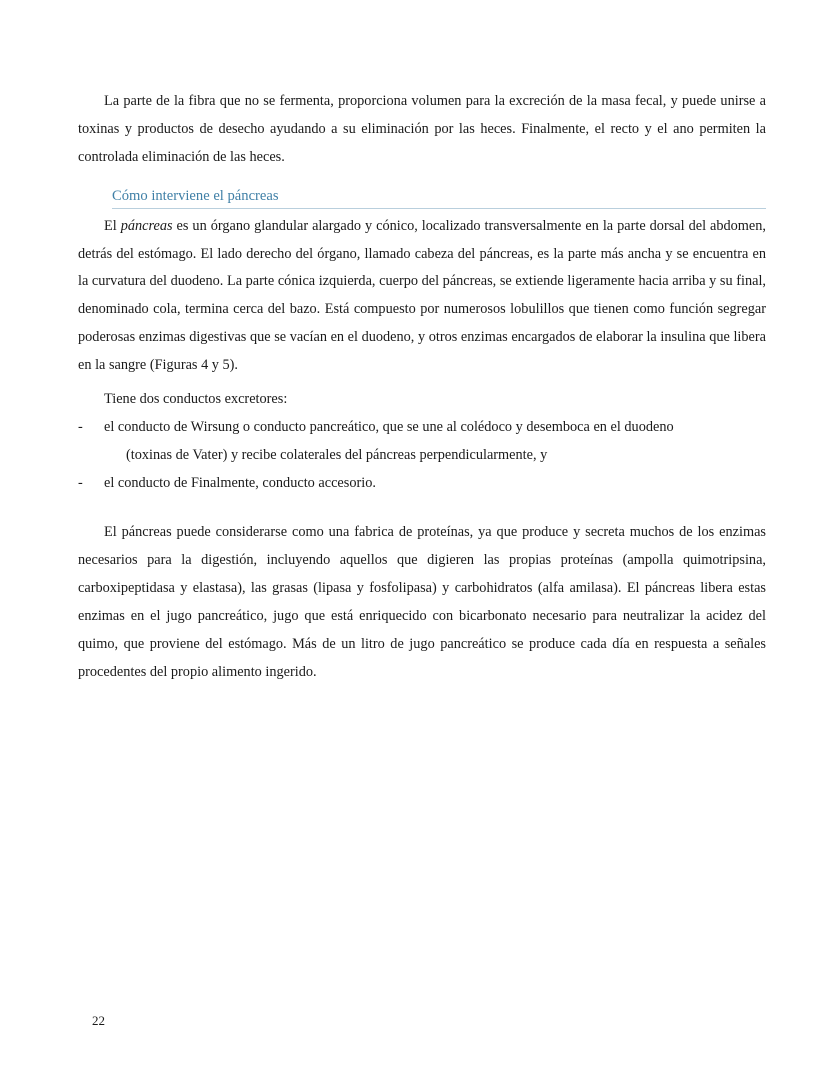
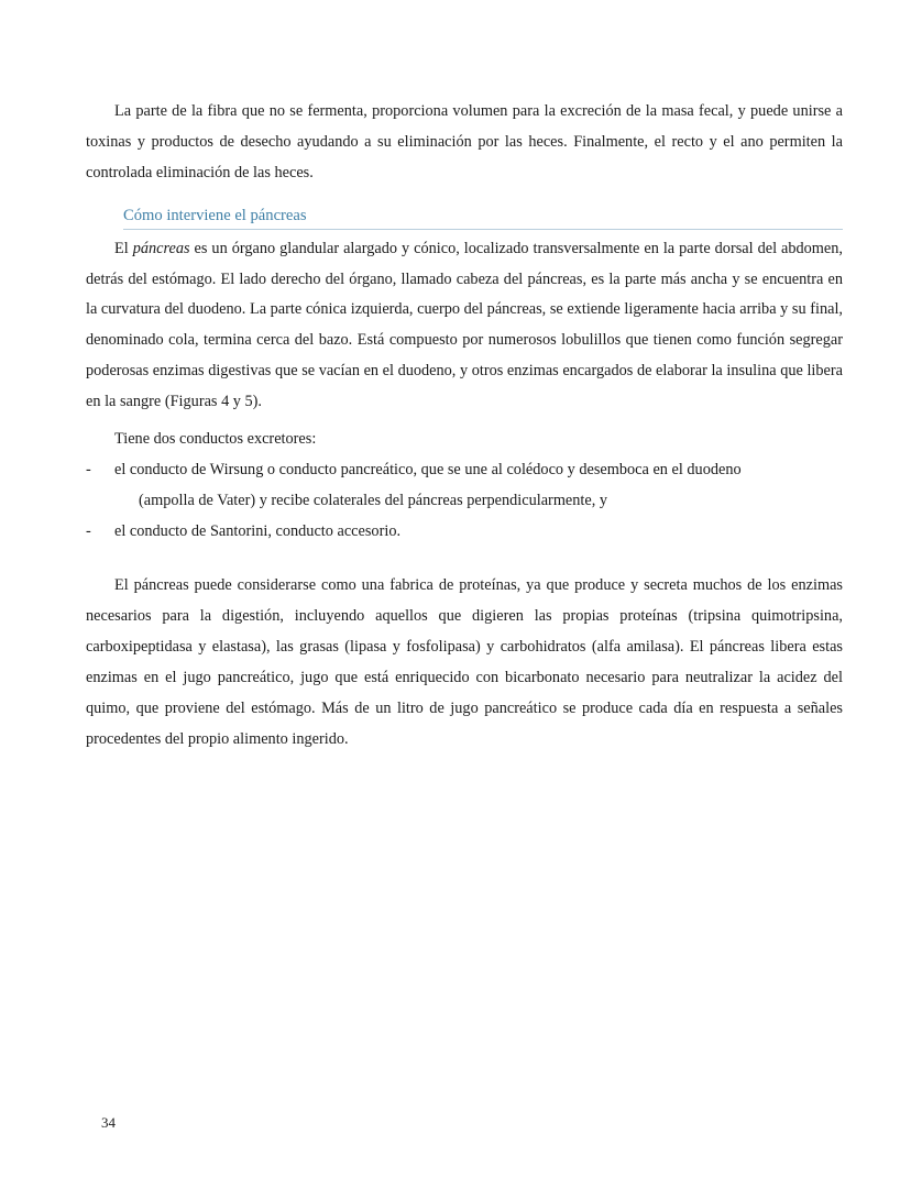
  La parte de la fibra que no se fermenta, proporciona volumen para la excreción de la masa fecal, y puede unirse a toxinas y productos de desecho ayudando a su eliminación por las heces. Finalmente, el recto y el ano permiten la controlada eliminación de las heces.
  Cómo interviene el páncreas
  El páncreas es un órgano glandular alargado y cónico, localizado transversalmente en la parte dorsal del abdomen, detrás del estómago. El lado derecho del órgano, llamado cabeza del páncreas, es la parte más ancha y se encuentra en la curvatura del duodeno. La parte cónica izquierda, cuerpo del páncreas, se extiende ligeramente hacia arriba y su final, denominado cola, termina cerca del bazo. Está compuesto por numerosos lobulillos que tienen como función segregar poderosas enzimas digestivas que se vacían en el duodeno, y otros enzimas encargados de elaborar la insulina que libera en la sangre (Figuras 4 y 5).
  Tiene dos conductos excretores:
  -
  el conducto de Wirsung o conducto pancreático, que se une al colédoco y desemboca en el duodeno
- (toxinas de Vater) y recibe colaterales del páncreas perpendicularmente, y
+ (ampolla de Vater) y recibe colaterales del páncreas perpendicularmente, y
  -
- el conducto de Finalmente, conducto accesorio.
+ el conducto de Santorini, conducto accesorio.
- El páncreas puede considerarse como una fabrica de proteínas, ya que produce y secreta muchos de los enzimas necesarios para la digestión, incluyendo aquellos que digieren las propias proteínas (ampolla quimotripsina, carboxipeptidasa y elastasa), las grasas (lipasa y fosfolipasa) y carbohidratos (alfa amilasa). El páncreas libera estas enzimas en el jugo pancreático, jugo que está enriquecido con bicarbonato necesario para neutralizar la acidez del quimo, que proviene del estómago. Más de un litro de jugo pancreático se produce cada día en respuesta a señales procedentes del propio alimento ingerido.
+ El páncreas puede considerarse como una fabrica de proteínas, ya que produce y secreta muchos de los enzimas necesarios para la digestión, incluyendo aquellos que digieren las propias proteínas (tripsina quimotripsina, carboxipeptidasa y elastasa), las grasas (lipasa y fosfolipasa) y carbohidratos (alfa amilasa). El páncreas libera estas enzimas en el jugo pancreático, jugo que está enriquecido con bicarbonato necesario para neutralizar la acidez del quimo, que proviene del estómago. Más de un litro de jugo pancreático se produce cada día en respuesta a señales procedentes del propio alimento ingerido.
- 22
+ 34
